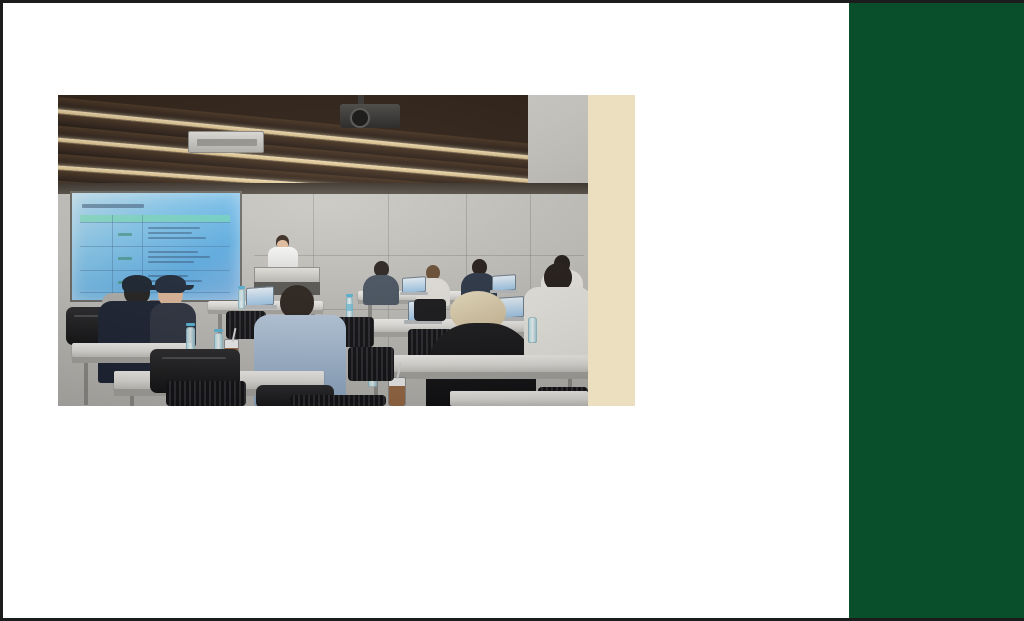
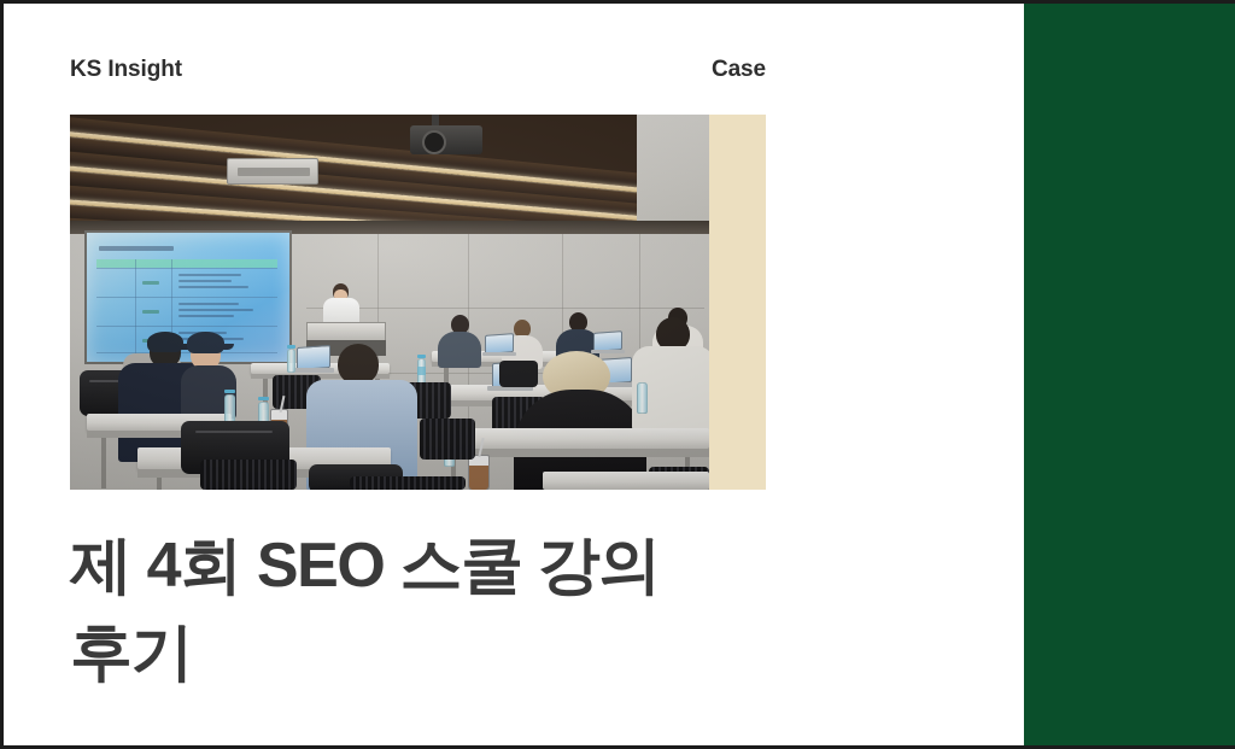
+ KS Insight
+ Case
+ 제 4회 SEO 스쿨 강의
+ 후기
